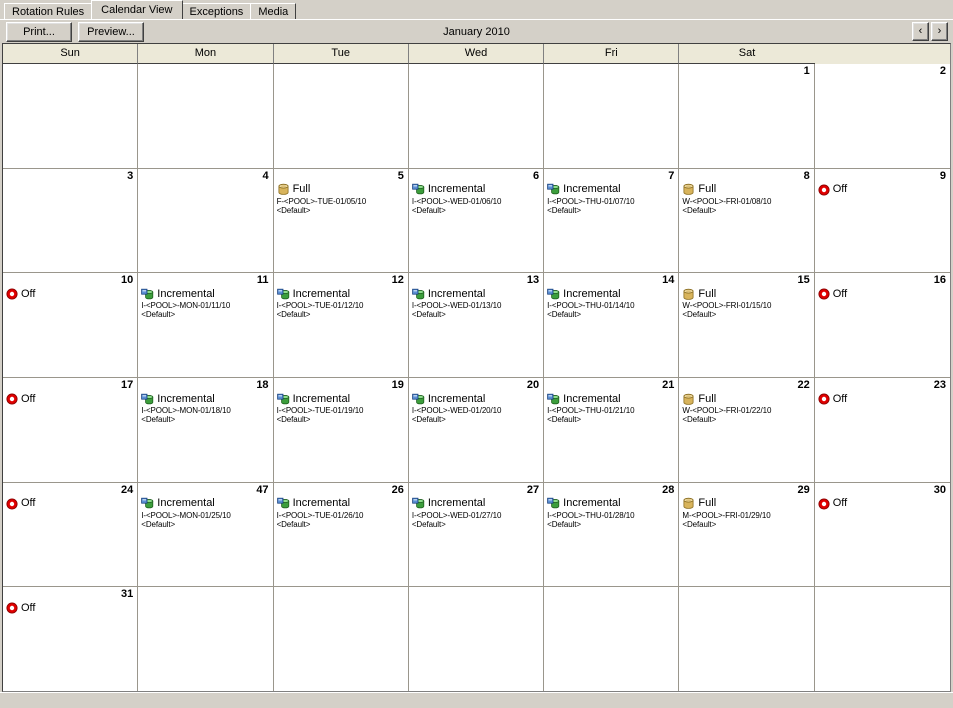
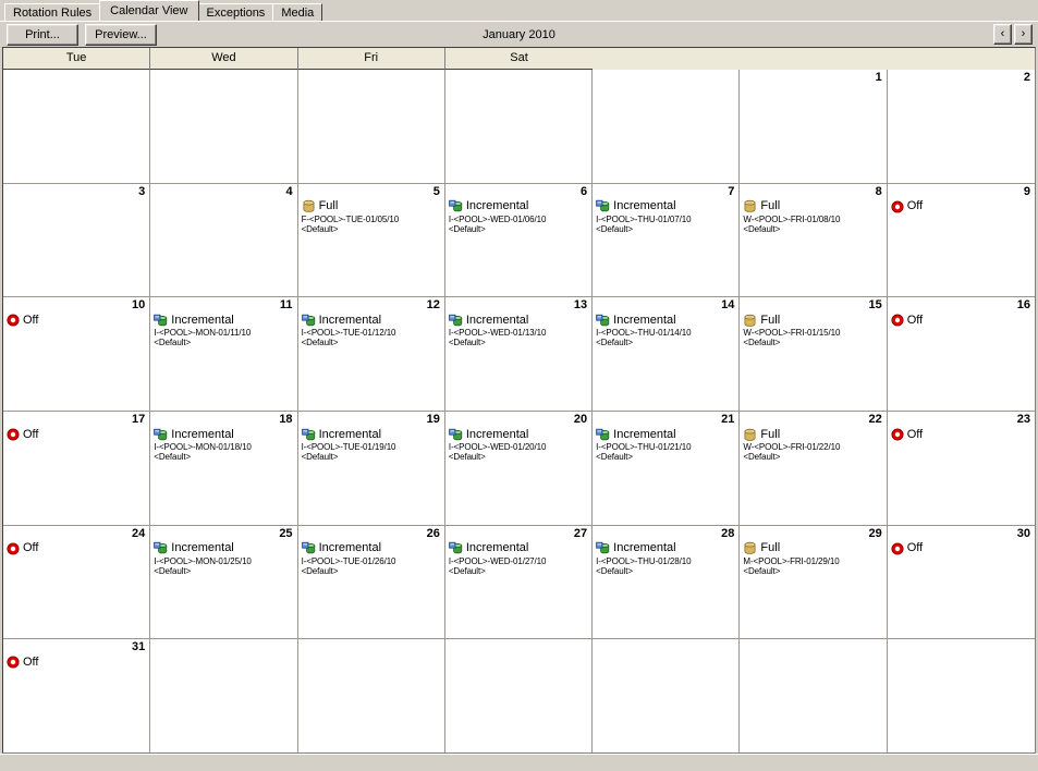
  Rotation Rules
  Calendar View
  Exceptions
  Media
  Print...
  Preview...
  January 2010
  ‹
  ›
- Sun
- Mon
  Tue
  Wed
  Fri
  Sat
  1
  2
  3
  4
  5
  Full
  F-<POOL>-TUE-01/05/10
  <Default>
  6
  Incremental
  I-<POOL>-WED-01/06/10
  <Default>
  7
  Incremental
  I-<POOL>-THU-01/07/10
  <Default>
  8
  Full
  W-<POOL>-FRI-01/08/10
  <Default>
  9
  Off
  10
  Off
  11
  Incremental
  I-<POOL>-MON-01/11/10
  <Default>
  12
  Incremental
  I-<POOL>-TUE-01/12/10
  <Default>
  13
  Incremental
  I-<POOL>-WED-01/13/10
  <Default>
  14
  Incremental
  I-<POOL>-THU-01/14/10
  <Default>
  15
  Full
  W-<POOL>-FRI-01/15/10
  <Default>
  16
  Off
  17
  Off
  18
  Incremental
  I-<POOL>-MON-01/18/10
  <Default>
  19
  Incremental
  I-<POOL>-TUE-01/19/10
  <Default>
  20
  Incremental
  I-<POOL>-WED-01/20/10
  <Default>
  21
  Incremental
  I-<POOL>-THU-01/21/10
  <Default>
  22
  Full
  W-<POOL>-FRI-01/22/10
  <Default>
  23
  Off
  24
  Off
- 47
+ 25
  Incremental
  I-<POOL>-MON-01/25/10
  <Default>
  26
  Incremental
  I-<POOL>-TUE-01/26/10
  <Default>
  27
  Incremental
  I-<POOL>-WED-01/27/10
  <Default>
  28
  Incremental
  I-<POOL>-THU-01/28/10
  <Default>
  29
  Full
  M-<POOL>-FRI-01/29/10
  <Default>
  30
  Off
  31
  Off
